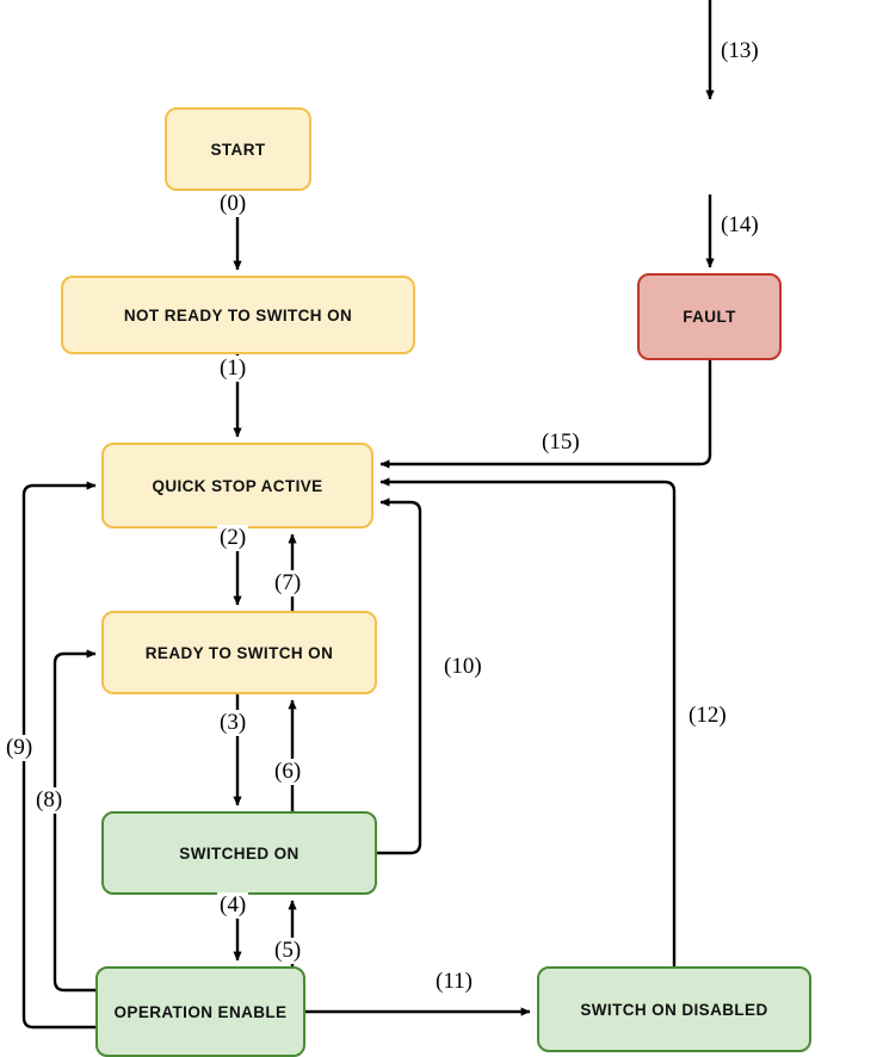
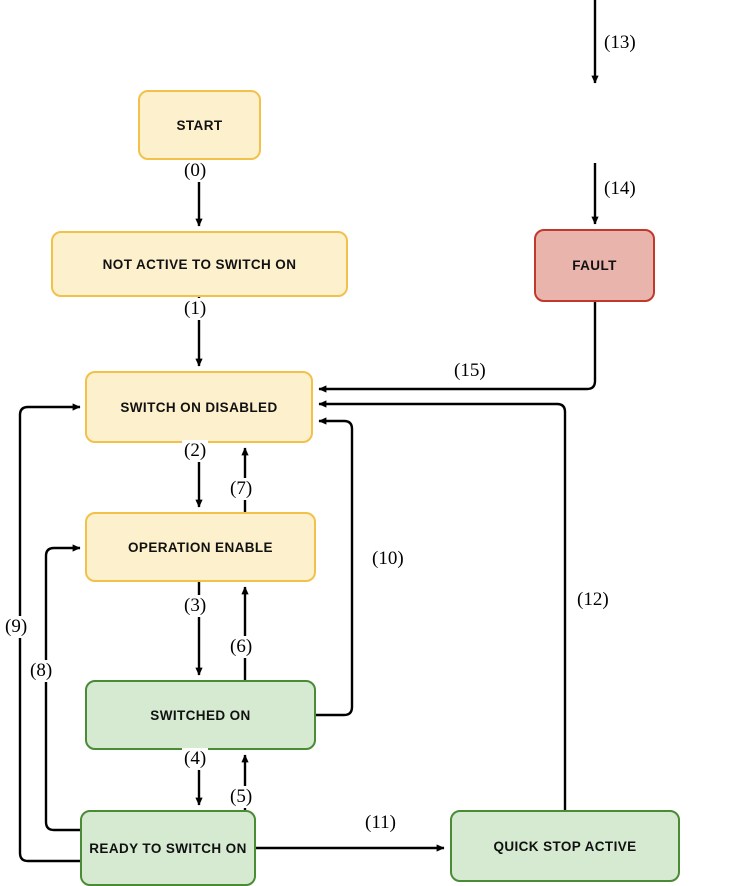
  START
- NOT READY TO SWITCH ON
+ NOT ACTIVE TO SWITCH ON
- QUICK STOP ACTIVE
+ SWITCH ON DISABLED
- READY TO SWITCH ON
+ OPERATION ENABLE
  SWITCHED ON
- OPERATION ENABLE
+ READY TO SWITCH ON
- SWITCH ON DISABLED
+ QUICK STOP ACTIVE
  FAULT
  (0)
  (1)
  (2)
  (3)
  (4)
  (5)
  (6)
  (7)
  (8)
  (9)
  (10)
  (11)
  (12)
  (13)
  (14)
  (15)
